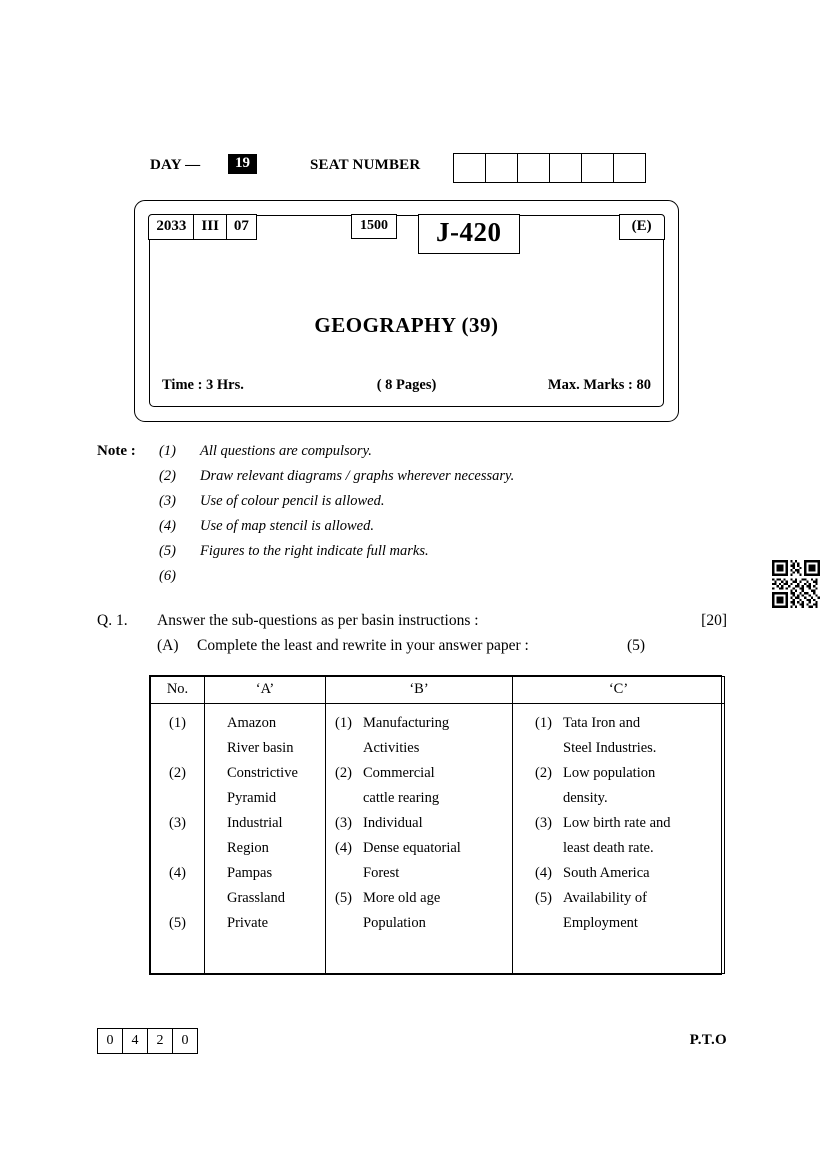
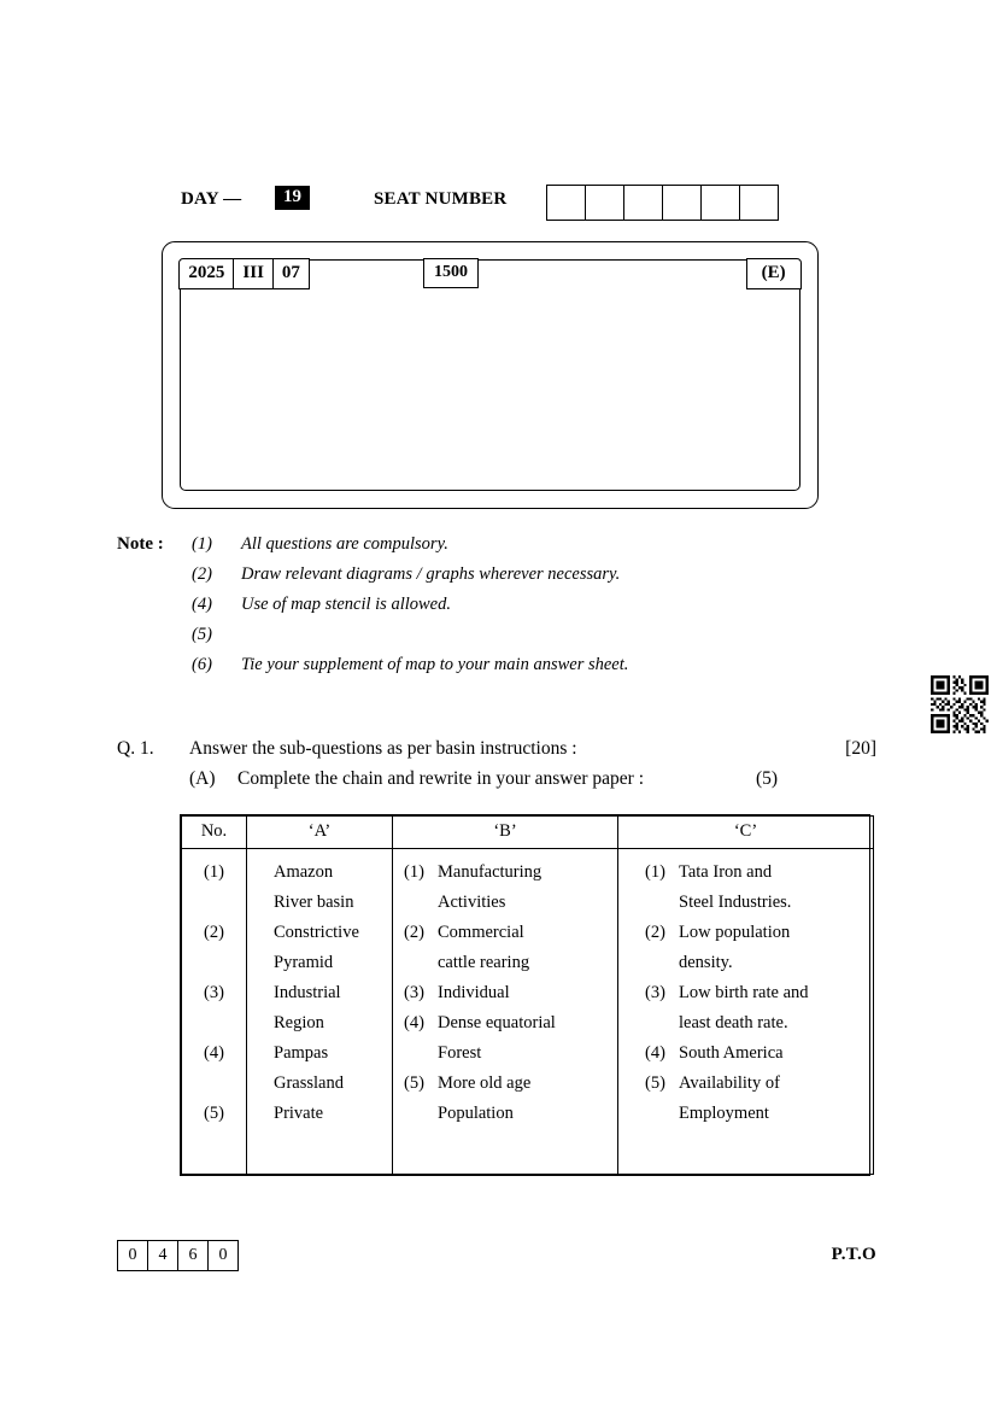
  DAY —
  19
  SEAT NUMBER
- 2033
+ 2025
  III
  07
  1500
- J-420
  (E)
- GEOGRAPHY (39)
- Time : 3 Hrs.
- ( 8 Pages)
- Max. Marks : 80
  Note :
  (1)
  All questions are compulsory.
  (2)
  Draw relevant diagrams / graphs wherever necessary.
- (3)
- Use of colour pencil is allowed.
  (4)
  Use of map stencil is allowed.
  (5)
- Figures to the right indicate full marks.
  (6)
+ Tie your supplement of map to your main answer sheet.
  Q. 1.
  Answer the sub-questions as per basin instructions :
  [20]
  (A)
- Complete the least and rewrite in your answer paper :
+ Complete the chain and rewrite in your answer paper :
  (5)
  No.	‘A’	‘B’	‘C’
  (1) (2) (3) (4) (5)	Amazon River basin Constrictive Pyramid Industrial Region Pampas Grassland Private	(1) Manufacturing Activities (2) Commercial cattle rearing (3) Individual (4) Dense equatorial Forest (5) More old age Population	(1) Tata Iron and Steel Industries. (2) Low population density. (3) Low birth rate and least death rate. (4) South America (5) Availability of Employment
  0
  4
- 2
+ 6
  0
  P.T.O
